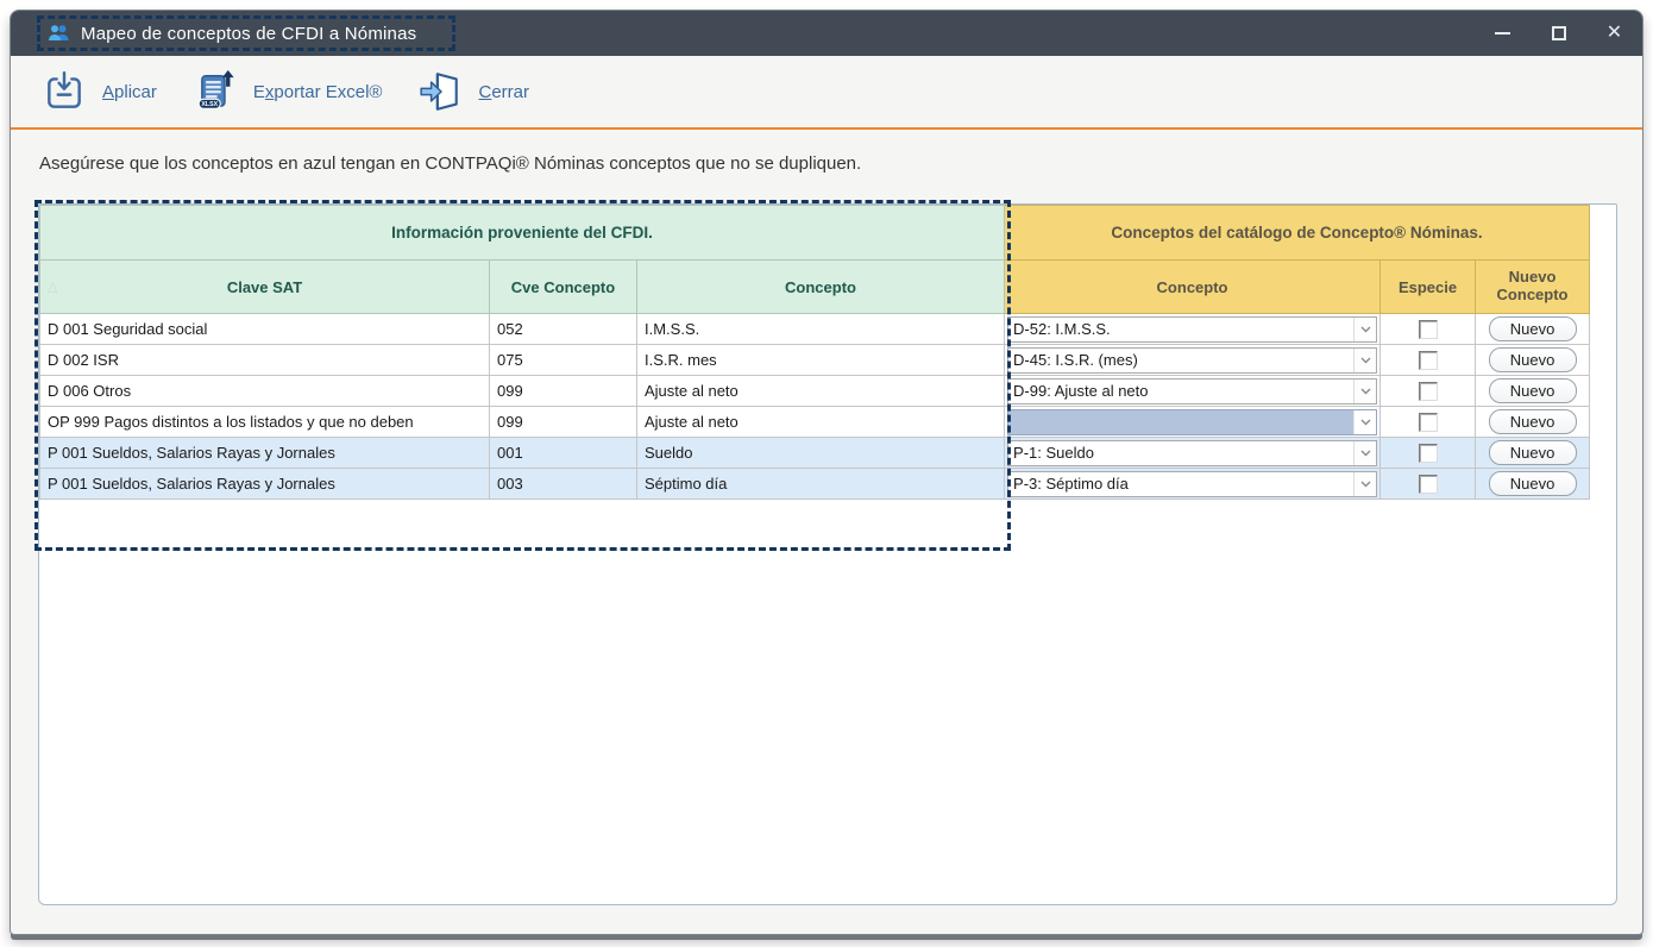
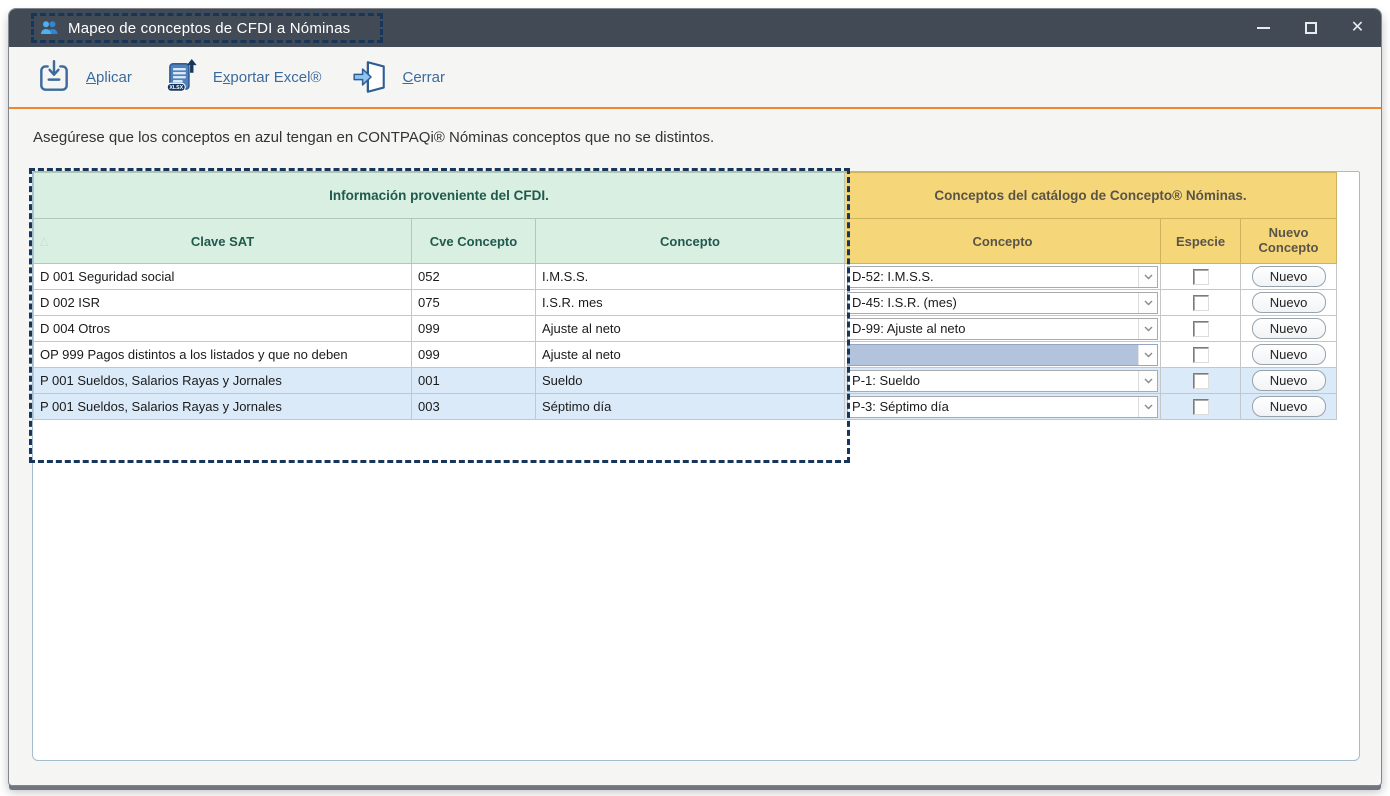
  Mapeo de conceptos de CFDI a Nóminas
  ✕
  Aplicar
  Exportar Excel®
  Cerrar
- Asegúrese que los conceptos en azul tengan en CONTPAQi® Nóminas conceptos que no se dupliquen.
+ Asegúrese que los conceptos en azul tengan en CONTPAQi® Nóminas conceptos que no se distintos.
  Información proveniente del CFDI.	Conceptos del catálogo de Concepto® Nóminas.
  Clave SAT	Cve Concepto	Concepto	Concepto	Especie	Nuevo Concepto
  D 001 Seguridad social	052	I.M.S.S.	D-52: I.M.S.S.		Nuevo
  D 002 ISR	075	I.S.R. mes	D-45: I.S.R. (mes)		Nuevo
- D 006 Otros	099	Ajuste al neto	D-99: Ajuste al neto		Nuevo
+ D 004 Otros	099	Ajuste al neto	D-99: Ajuste al neto		Nuevo
  OP 999 Pagos distintos a los listados y que no deben	099	Ajuste al neto			Nuevo
  P 001 Sueldos, Salarios Rayas y Jornales	001	Sueldo	P-1: Sueldo		Nuevo
  P 001 Sueldos, Salarios Rayas y Jornales	003	Séptimo día	P-3: Séptimo día		Nuevo
